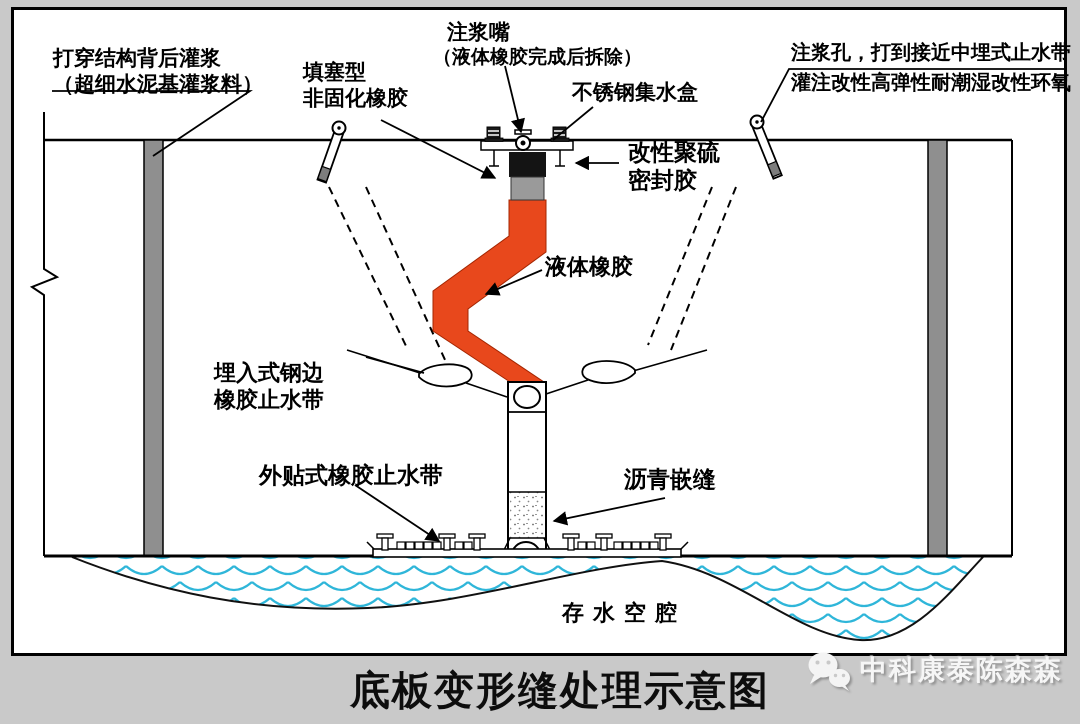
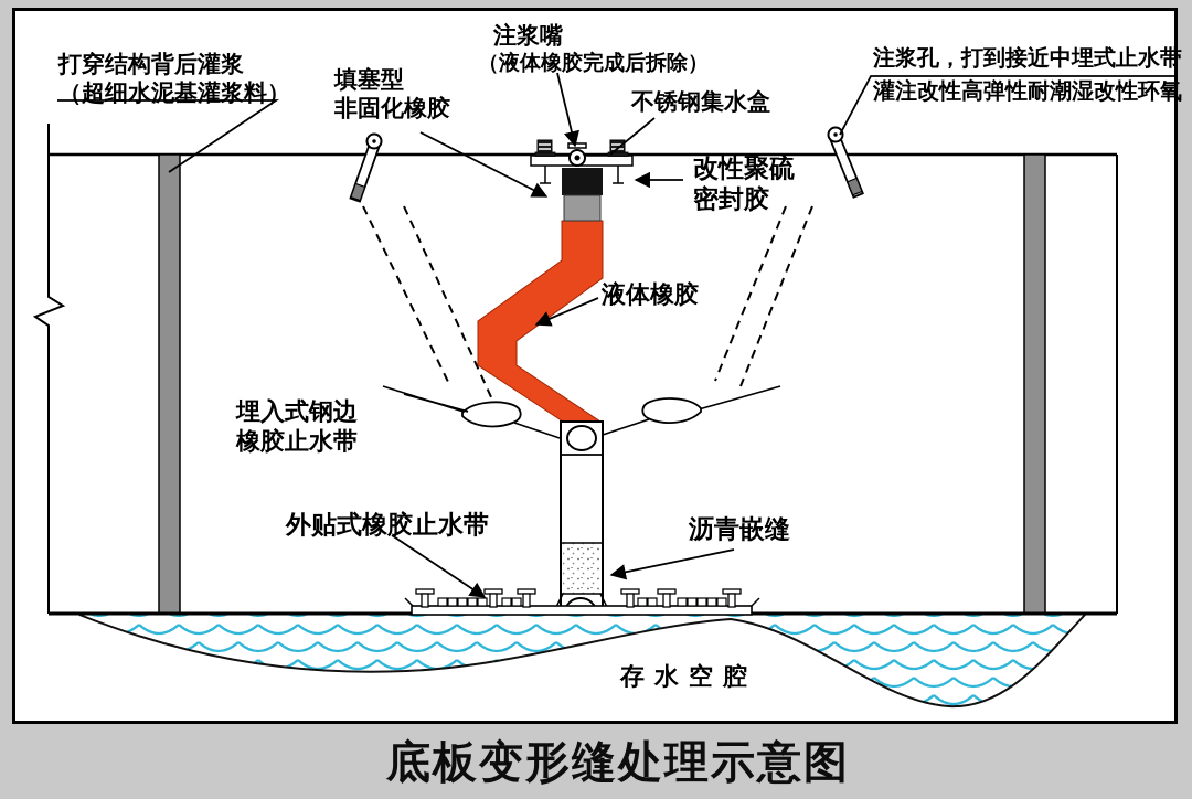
  打穿结构背后灌浆
  （超细水泥基灌浆料）
  填塞型
  非固化橡胶
  注浆嘴
  （液体橡胶完成后拆除）
  不锈钢集水盒
  注浆孔，打到接近中埋式止水带
  灌注改性高弹性耐潮湿改性环氧
  改性聚硫
  密封胶
  液体橡胶
  埋入式钢边
  橡胶止水带
  外贴式橡胶止水带
  沥青嵌缝
  存水空腔
  底板变形缝处理示意图
- 中科康泰陈森森
